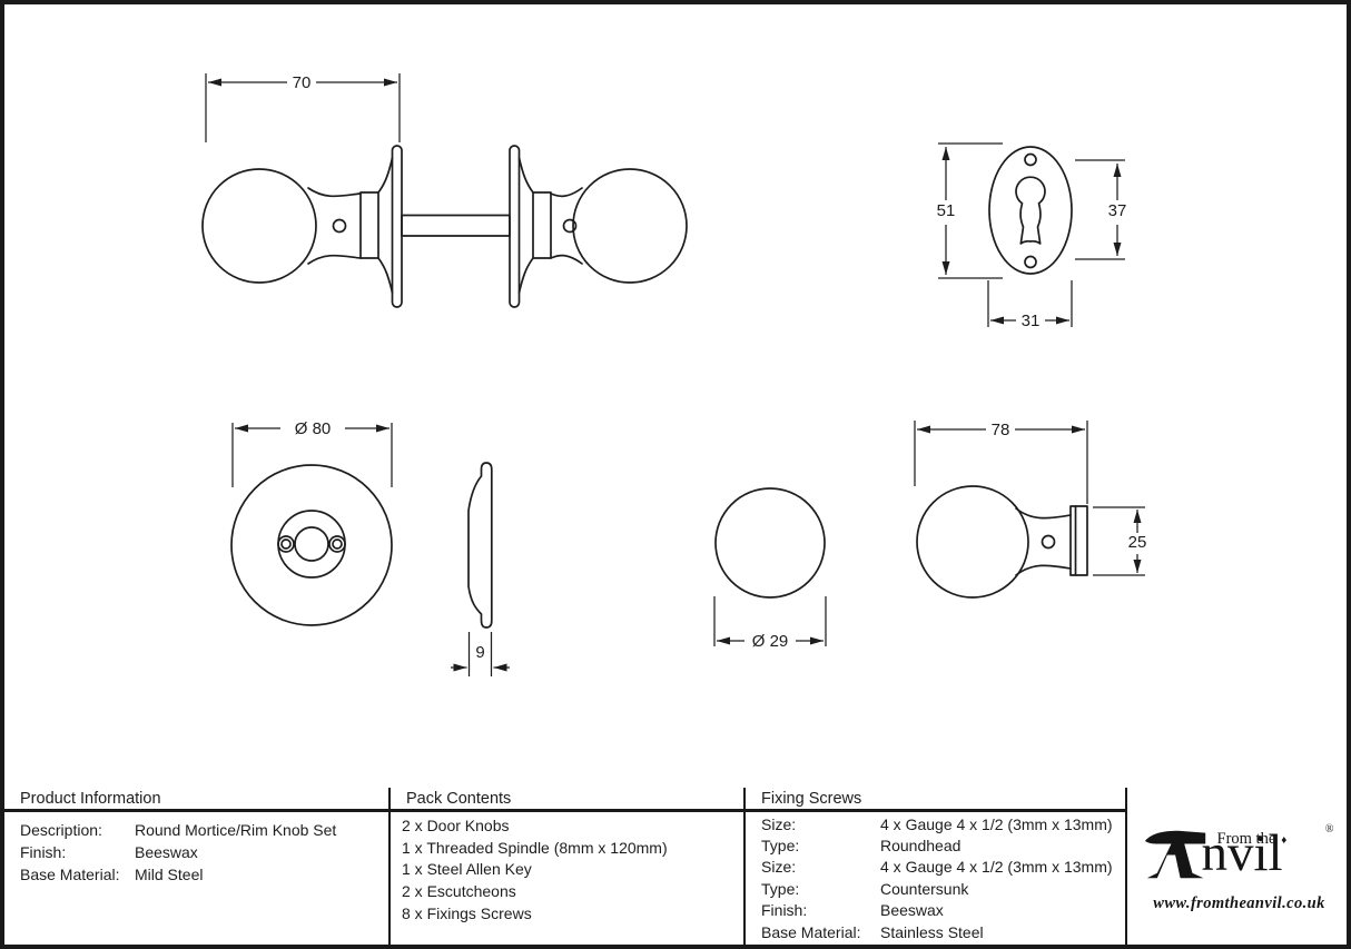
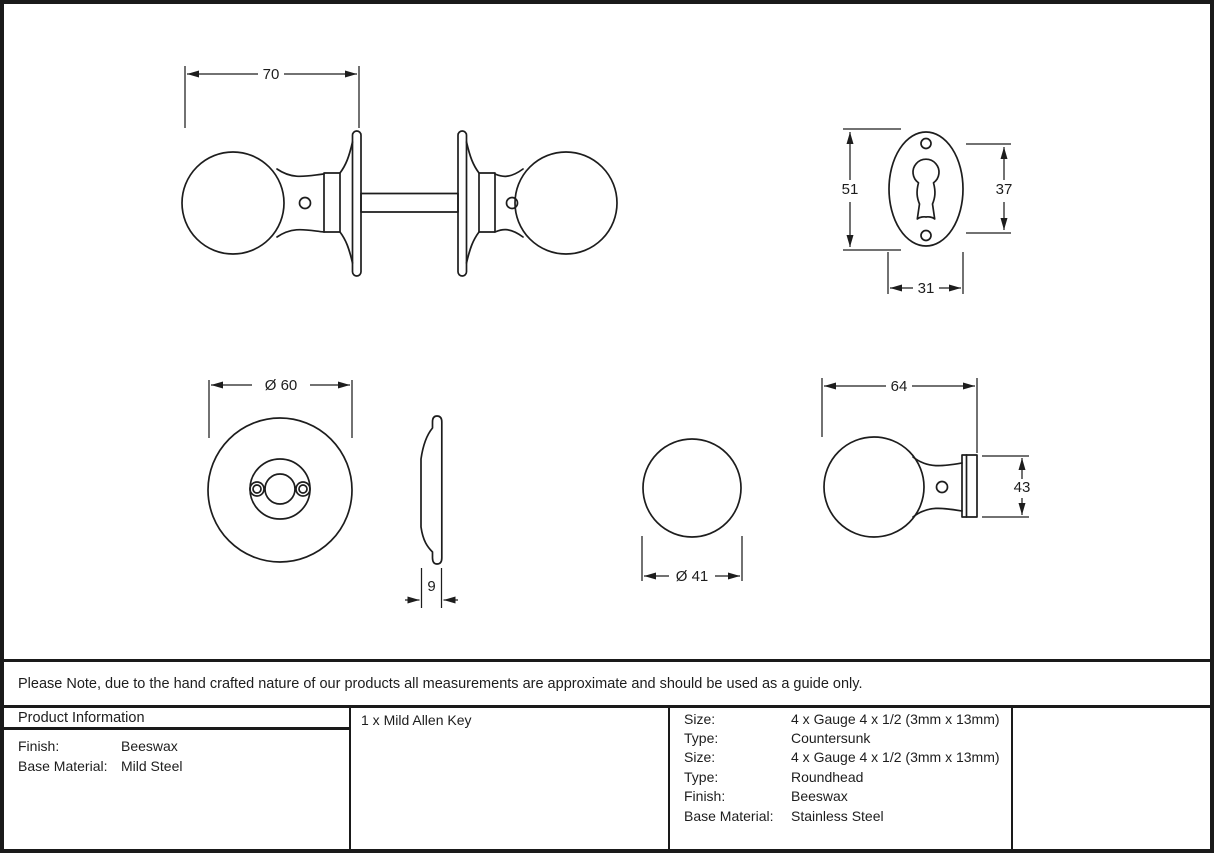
  70
  51
  37
  31
- Ø 80
+ Ø 60
  9
- Ø 29
+ Ø 41
- 78
+ 64
- 25
+ 43
+ Please Note, due to the hand crafted nature of our products all measurements are approximate and should be used as a guide only.
  Product Information
- Description:
- Round Mortice/Rim Knob Set
  Finish:
  Beeswax
  Base Material:
  Mild Steel
- Pack Contents
- 2 x Door Knobs
- 1 x Threaded Spindle (8mm x 120mm)
- 1 x Steel Allen Key
+ 1 x Mild Allen Key
- 2 x Escutcheons
- 8 x Fixings Screws
- Fixing Screws
  Size:
  4 x Gauge 4 x 1/2 (3mm x 13mm)
  Type:
- Roundhead
+ Countersunk
  Size:
  4 x Gauge 4 x 1/2 (3mm x 13mm)
  Type:
- Countersunk
+ Roundhead
  Finish:
  Beeswax
  Base Material:
  Stainless Steel
- From the ♦
- nvil
- ®
- www.fromtheanvil.co.uk
